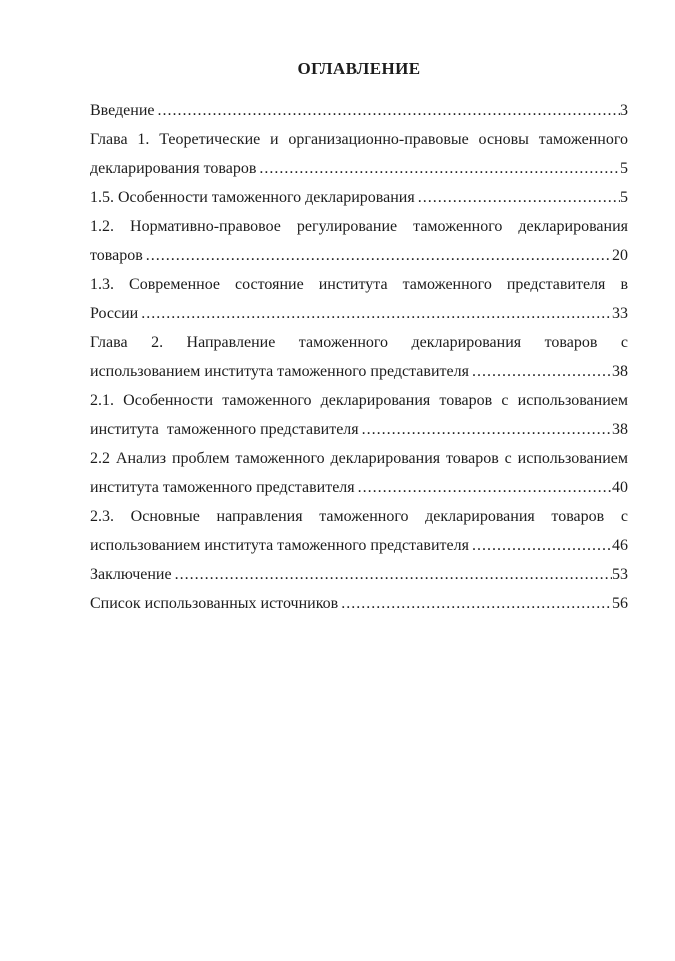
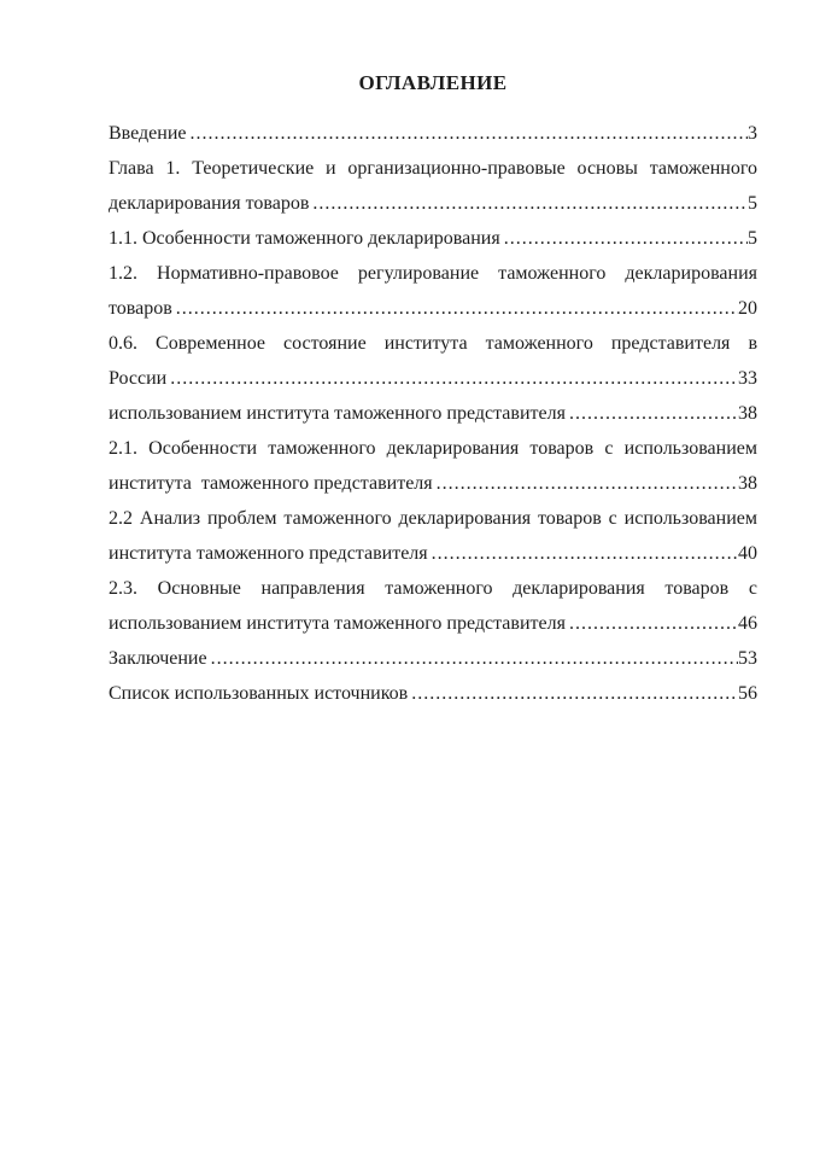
  ОГЛАВЛЕНИЕ
  Введение
  3
  Глава 1. Теоретические и организационно-правовые основы таможенного
  декларирования товаров
  5
- 1.5. Особенности таможенного декларирования
+ 1.1. Особенности таможенного декларирования
  5
  1.2. Нормативно-правовое регулирование таможенного декларирования
  товаров
  20
- 1.3. Современное состояние института таможенного представителя в
+ 0.6. Современное состояние института таможенного представителя в
  России
  33
- Глава 2. Направление таможенного декларирования товаров с
  использованием института таможенного представителя
  38
  2.1. Особенности таможенного декларирования товаров с использованием
  института таможенного представителя
  38
  2.2 Анализ проблем таможенного декларирования товаров с использованием
  института таможенного представителя
  40
  2.3. Основные направления таможенного декларирования товаров с
  использованием института таможенного представителя
  46
  Заключение
  53
  Список использованных источников
  56
